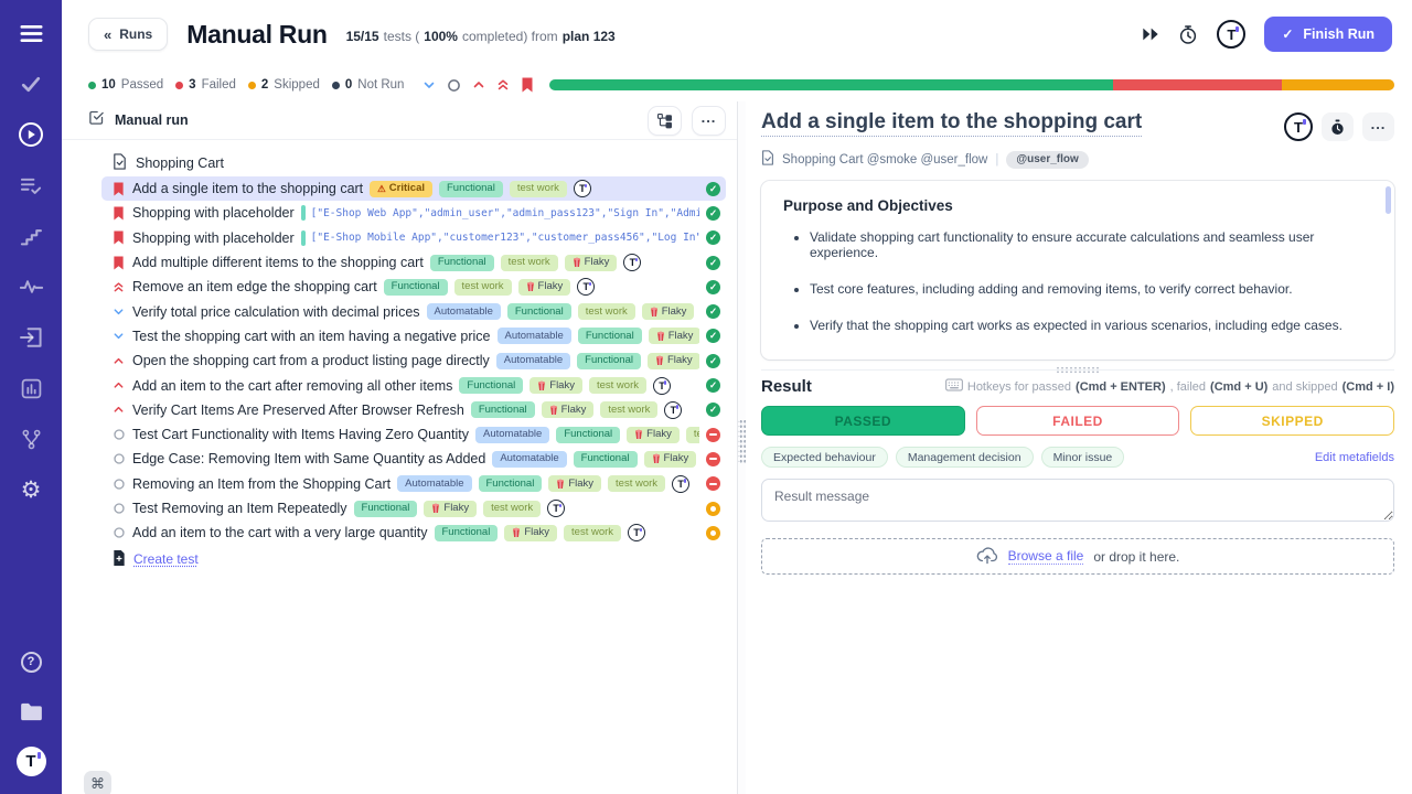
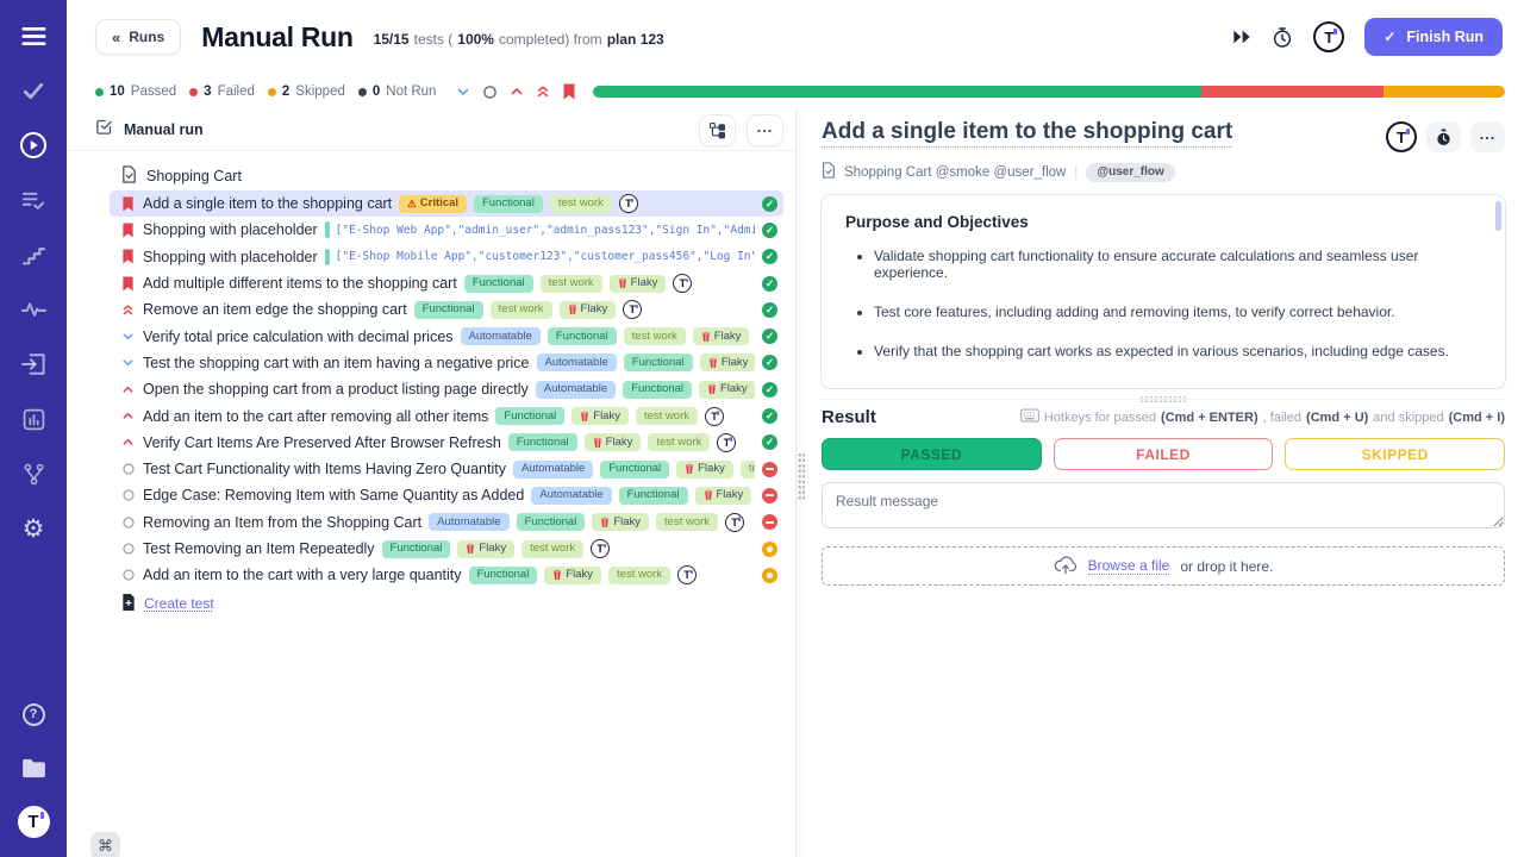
  ⚙
  ?
  T
  «
  Runs
  Manual Run
  15/15
  tests (
  100%
  completed) from
  plan 123
  T
  ✓
  Finish Run
  10
  Passed
  3
  Failed
  2
  Skipped
  0
  Not Run
  Manual run
  ...
  Shopping Cart
  Add a single item to the shopping cart
  ⚠
  Critical
  Functional
  test work
  T
  Shopping with placeholder
  ["E-Shop Web App","admin_user","admin_pass123","Sign In","Admi
  Shopping with placeholder
  ["E-Shop Mobile App","customer123","customer_pass456","Log In"
  Add multiple different items to the shopping cart
  Functional
  test work
  Flaky
  T
  Remove an item edge the shopping cart
  Functional
  test work
  Flaky
  T
  Verify total price calculation with decimal prices
  Automatable
  Functional
  test work
  Flaky
  Test the shopping cart with an item having a negative price
  Automatable
  Functional
  Flaky
  Open the shopping cart from a product listing page directly
  Automatable
  Functional
  Flaky
  Add an item to the cart after removing all other items
  Functional
  Flaky
  test work
  T
  Verify Cart Items Are Preserved After Browser Refresh
  Functional
  Flaky
  test work
  T
  Test Cart Functionality with Items Having Zero Quantity
  Automatable
  Functional
  Flaky
  Edge Case: Removing Item with Same Quantity as Added
  Automatable
  Functional
  Flaky
  Removing an Item from the Shopping Cart
  Automatable
  Functional
  Flaky
  test work
  T
  Test Removing an Item Repeatedly
  Functional
  Flaky
  test work
  T
  Add an item to the cart with a very large quantity
  Functional
  Flaky
  test work
  T
  Create test
  ⌘
  Add a single item to the shopping cart
  T
  ...
  Shopping Cart @smoke @user_flow
  |
  @user_flow
  Purpose and Objectives
  Validate shopping cart functionality to ensure accurate calculations and seamless user experience.
  Test core features, including adding and removing items, to verify correct behavior.
  Verify that the shopping cart works as expected in various scenarios, including edge cases.
  Result
  Hotkeys for passed
  (Cmd + ENTER)
  , failed
  (Cmd + U)
  and skipped
  (Cmd + I)
  PASSED
  FAILED
  SKIPPED
- Expected behaviour
- Management decision
- Minor issue
- Edit metafields
  Result message
  Browse a file
  or drop it here.
